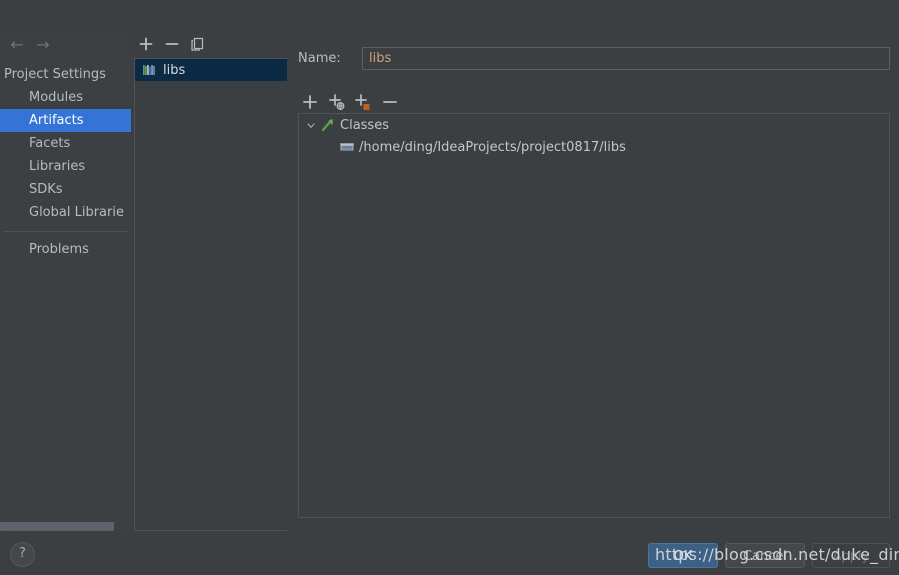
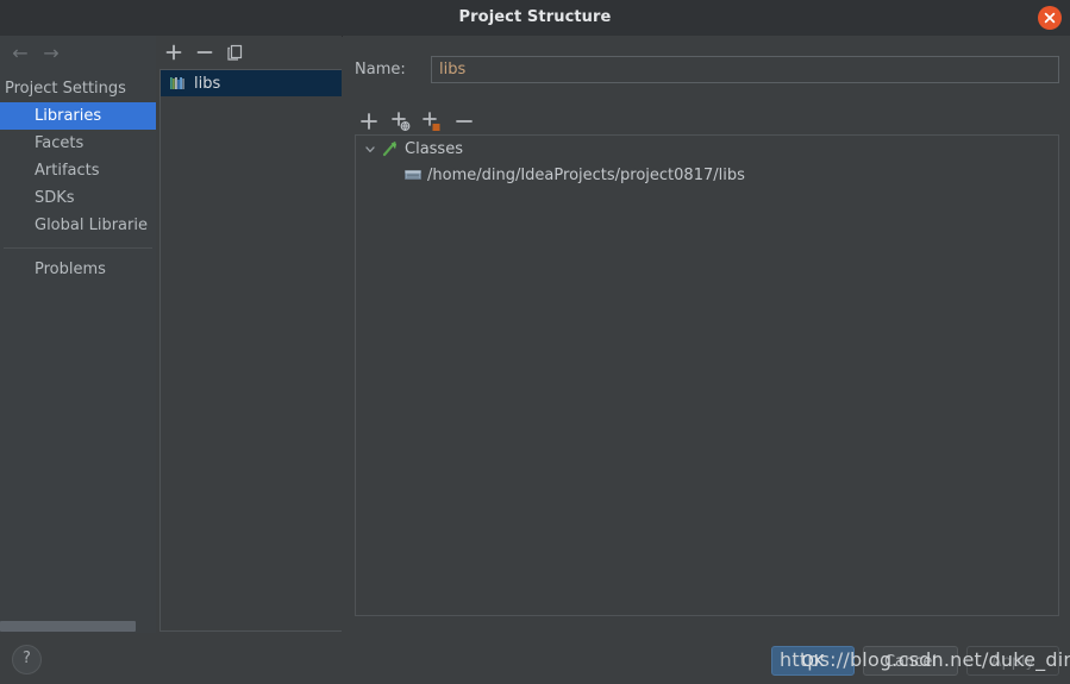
+ Project Structure
  ←
  →
  Project Settings
- Modules
- Artifacts
+ Libraries
  Facets
- Libraries
+ Artifacts
  SDKs
  Global Librarie
  Problems
  libs
  Name:
  libs
  Classes
  /home/ding/IdeaProjects/project0817/libs
  ?
  OK
  Cancel
  Apply
  https://blog.csdn.net/duke_di
